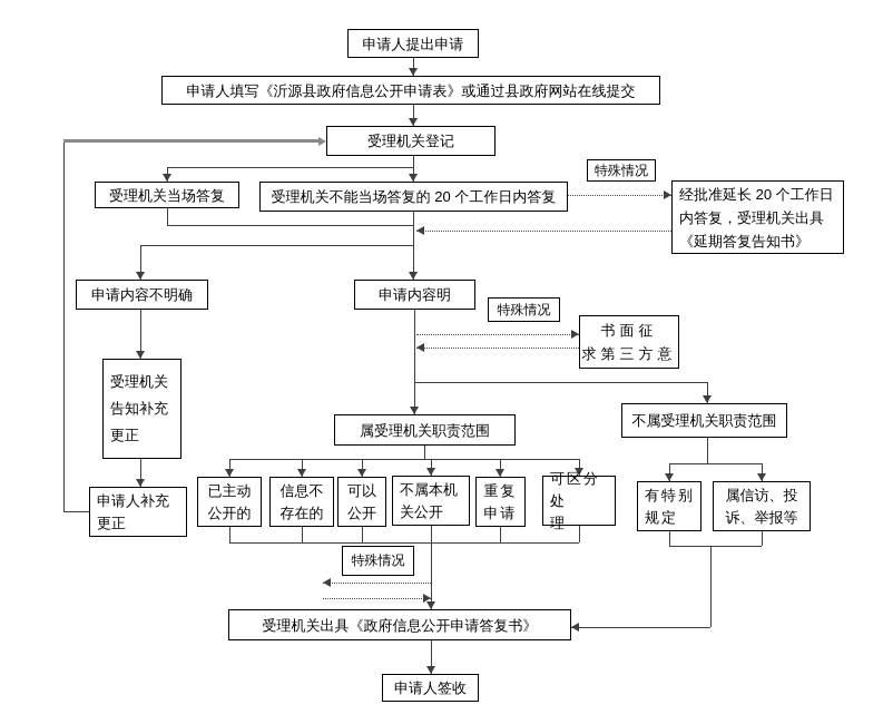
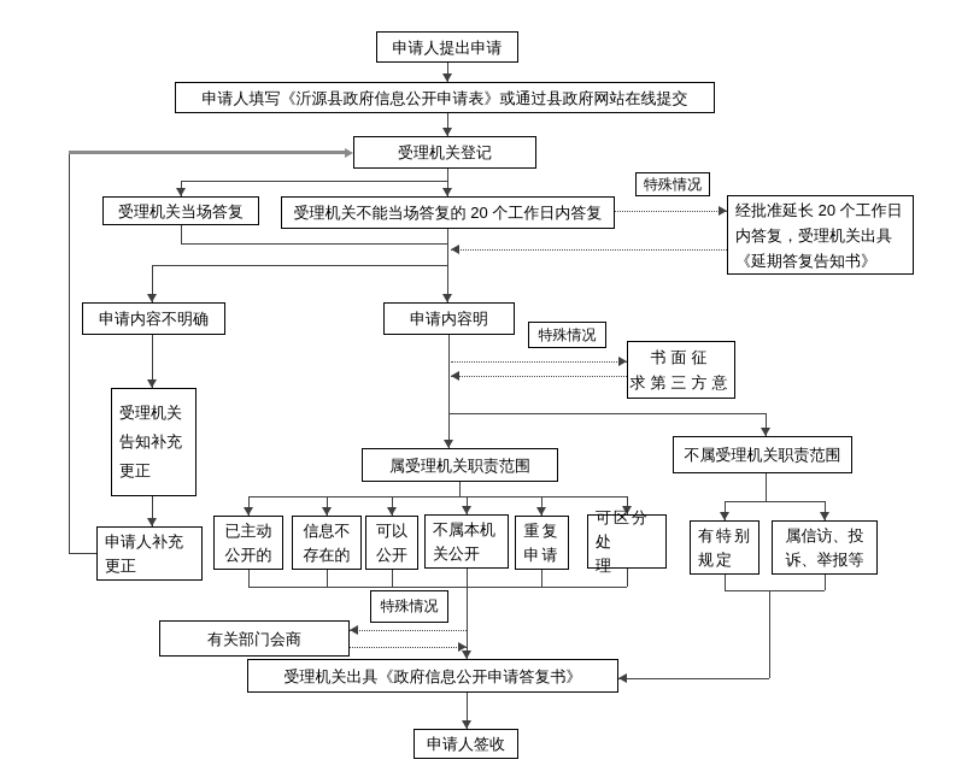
  申请人提出申请
  申请人填写《沂源县政府信息公开申请表》或通过县政府网站在线提交
  受理机关登记
  受理机关当场答复
  受理机关不能当场答复的 20 个工作日内答复
  特殊情况
  经批准延长 20 个工作日
  内答复，受理机关出具
  《延期答复告知书》
  申请内容不明确
  申请内容明
  特殊情况
  书面征
  求第三方意
  受理机关
  告知补充
  更正
  申请人补充
  更正
  属受理机关职责范围
  不属受理机关职责范围
  已主动
  公开的
  信息不
  存在的
  可以
  公开
  不属本机
  关公开
  重复
  申请
  可区分处
  理
  有特别
  规定
  属信访、投
  诉、举报等
  特殊情况
+ 有关部门会商
  受理机关出具《政府信息公开申请答复书》
  申请人签收
